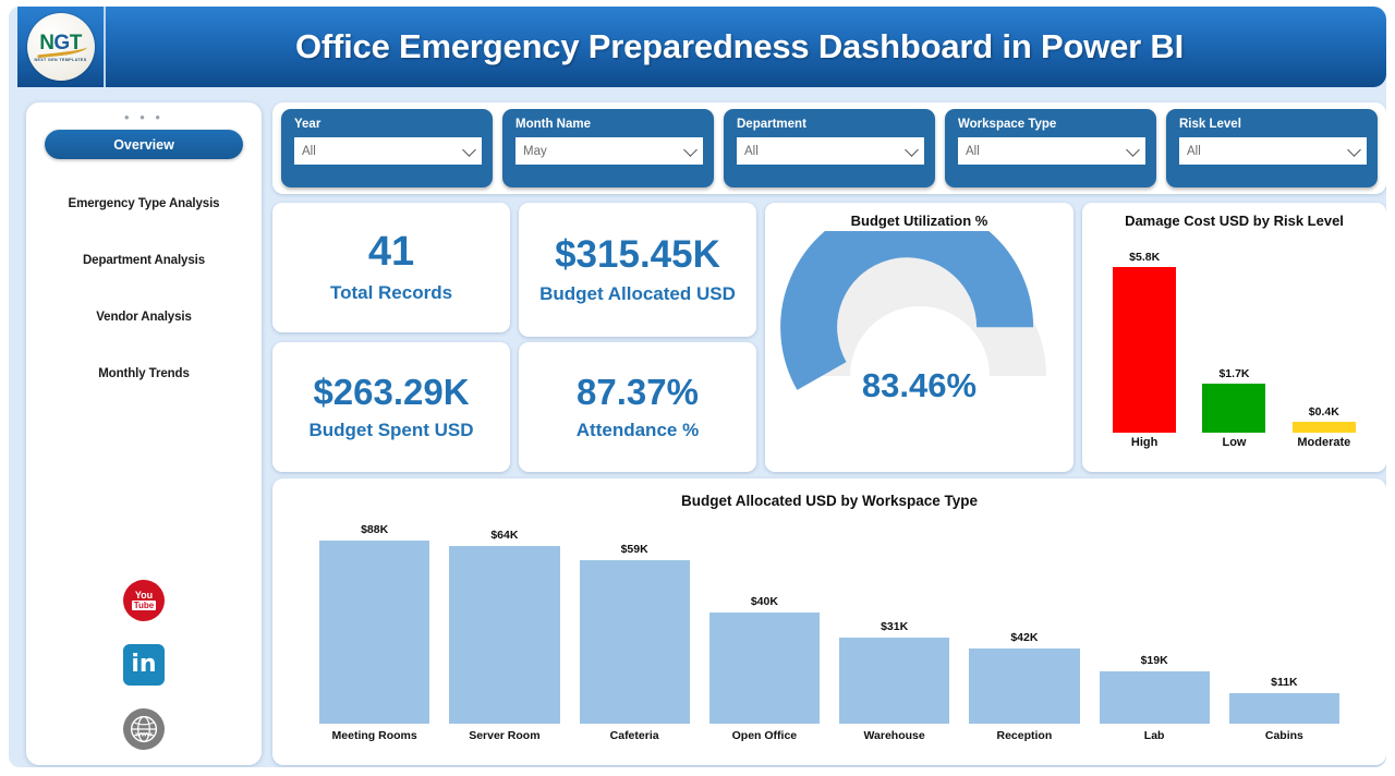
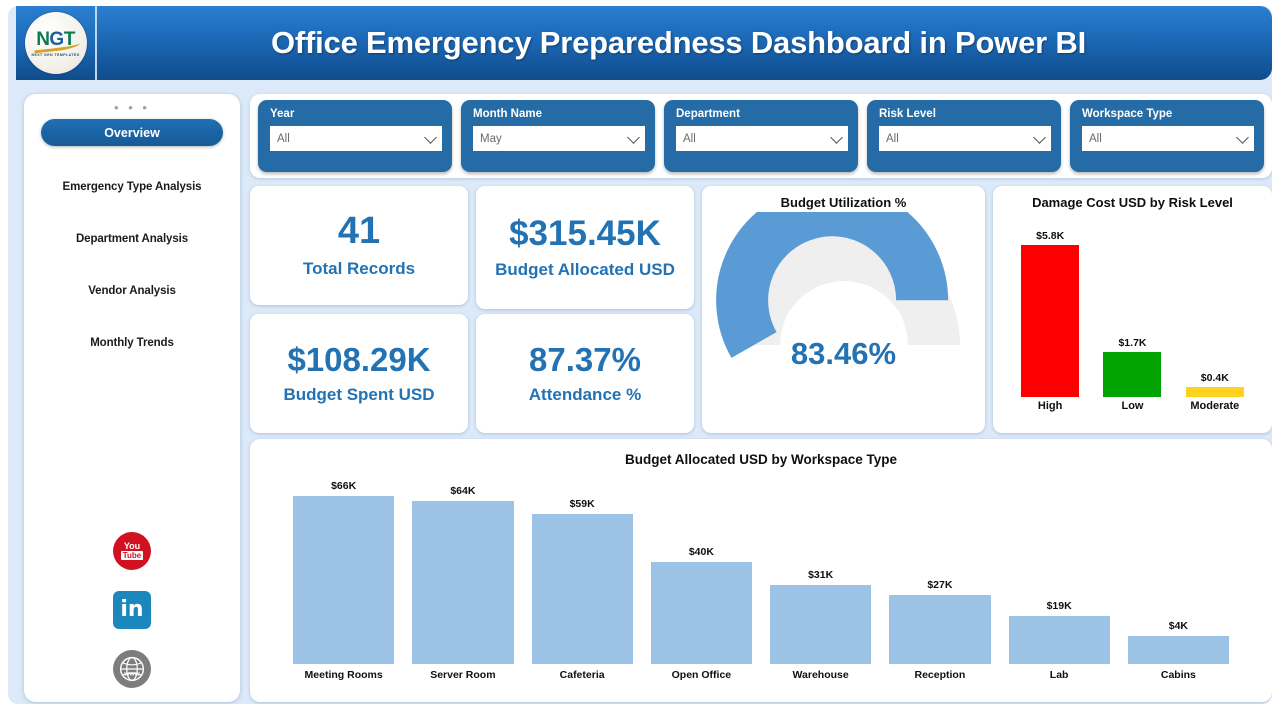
  NGT
  Office Emergency Preparedness Dashboard in Power BI
  • • •
  Overview
  Emergency Type Analysis
  Department Analysis
  Vendor Analysis
  Monthly Trends
  You
  Tube
  in
  Year
  All
  Month Name
  May
  Department
  All
- Workspace Type
+ Risk Level
  All
- Risk Level
+ Workspace Type
  All
  41
  Total Records
  $315.45K
  Budget Allocated USD
- $263.29K
+ $108.29K
  Budget Spent USD
  87.37%
  Attendance %
  Budget Utilization %
  83.46%
  Damage Cost USD by Risk Level
  $5.8K
  High
  $1.7K
  Low
  $0.4K
  Moderate
  Budget Allocated USD by Workspace Type
- $88K
+ $66K
  Meeting Rooms
  $64K
  Server Room
  $59K
  Cafeteria
  $40K
  Open Office
  $31K
  Warehouse
- $42K
+ $27K
  Reception
  $19K
  Lab
- $11K
+ $4K
  Cabins
